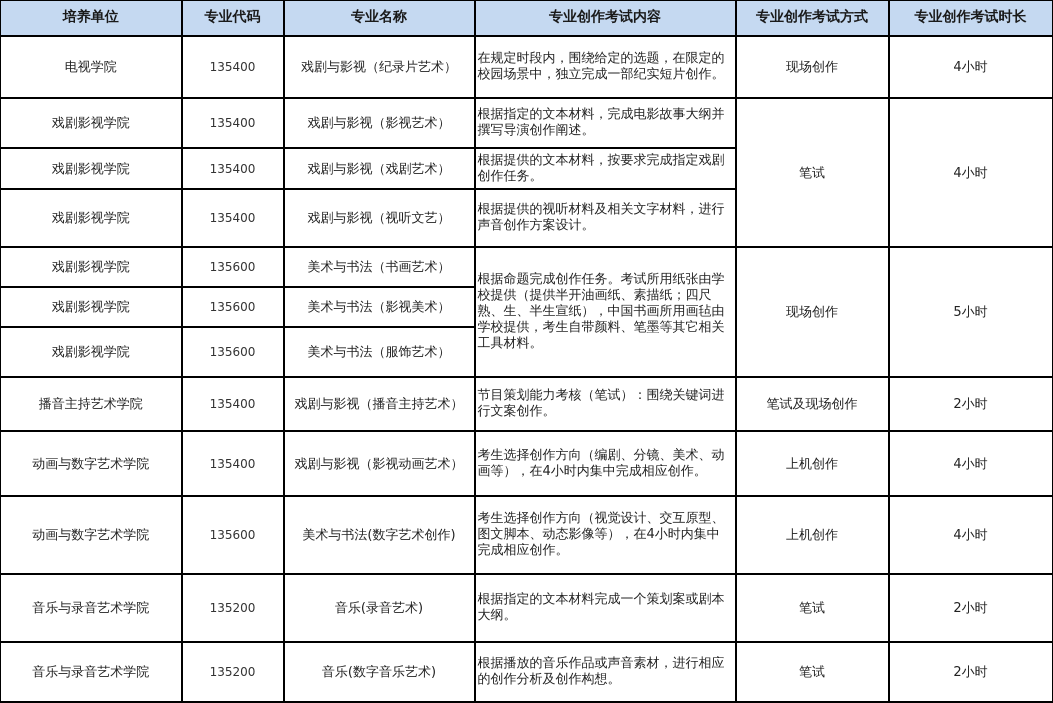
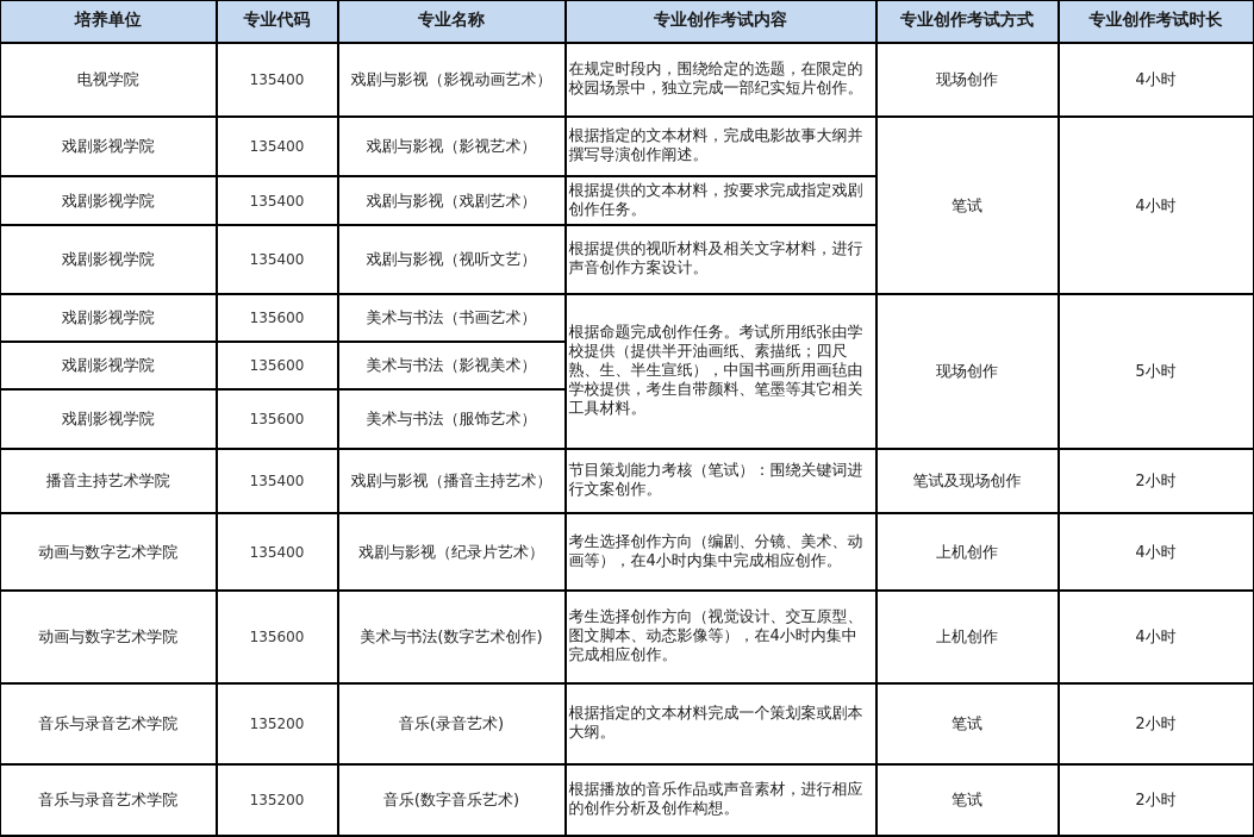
  培养单位	专业代码	专业名称	专业创作考试内容	专业创作考试方式	专业创作考试时长
- 电视学院	135400	戏剧与影视（纪录片艺术）	在规定时段内，围绕给定的选题，在限定的校园场景中，独立完成一部纪实短片创作。	现场创作	4小时
+ 电视学院	135400	戏剧与影视（影视动画艺术）	在规定时段内，围绕给定的选题，在限定的校园场景中，独立完成一部纪实短片创作。	现场创作	4小时
  戏剧影视学院	135400	戏剧与影视（影视艺术）	根据指定的文本材料，完成电影故事大纲并撰写导演创作阐述。	笔试	4小时
  戏剧影视学院	135400	戏剧与影视（戏剧艺术）	根据提供的文本材料，按要求完成指定戏剧创作任务。
  戏剧影视学院	135400	戏剧与影视（视听文艺）	根据提供的视听材料及相关文字材料，进行声音创作方案设计。
  戏剧影视学院	135600	美术与书法（书画艺术）	根据命题完成创作任务。考试所用纸张由学校提供（提供半开油画纸、素描纸；四尺熟、生、半生宣纸），中国书画所用画毡由学校提供，考生自带颜料、笔墨等其它相关工具材料。	现场创作	5小时
  戏剧影视学院	135600	美术与书法（影视美术）
  戏剧影视学院	135600	美术与书法（服饰艺术）
  播音主持艺术学院	135400	戏剧与影视（播音主持艺术）	节目策划能力考核（笔试）：围绕关键词进行文案创作。	笔试及现场创作	2小时
- 动画与数字艺术学院	135400	戏剧与影视（影视动画艺术）	考生选择创作方向（编剧、分镜、美术、动画等），在4小时内集中完成相应创作。	上机创作	4小时
+ 动画与数字艺术学院	135400	戏剧与影视（纪录片艺术）	考生选择创作方向（编剧、分镜、美术、动画等），在4小时内集中完成相应创作。	上机创作	4小时
  动画与数字艺术学院	135600	美术与书法(数字艺术创作)	考生选择创作方向（视觉设计、交互原型、图文脚本、动态影像等），在4小时内集中完成相应创作。	上机创作	4小时
  音乐与录音艺术学院	135200	音乐(录音艺术)	根据指定的文本材料完成一个策划案或剧本大纲。	笔试	2小时
  音乐与录音艺术学院	135200	音乐(数字音乐艺术)	根据播放的音乐作品或声音素材，进行相应的创作分析及创作构想。	笔试	2小时
